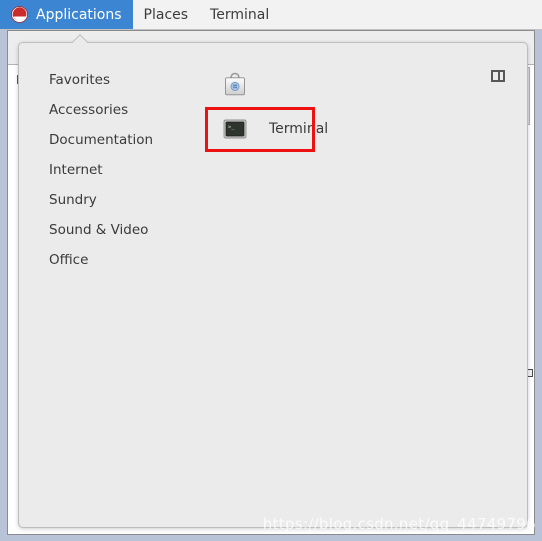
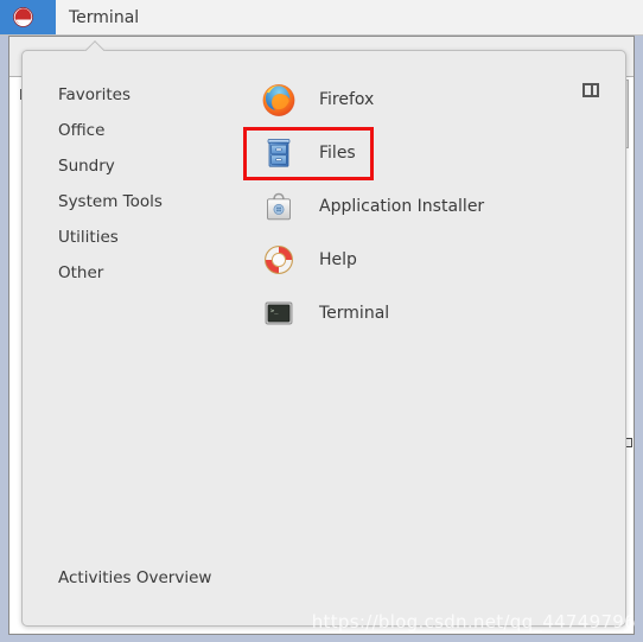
- Applications
- Places
  Terminal
  Favorites
- Accessories
- Documentation
- Internet
- Sundry
+ Office
- Sound & Video
- Office
+ Sundry
+ System Tools
+ Utilities
+ Other
+ Firefox
+ Files
+ Application Installer
+ Help
  Terminal
+ Activities Overview
  https://blog.csdn.net/qq_44749796
